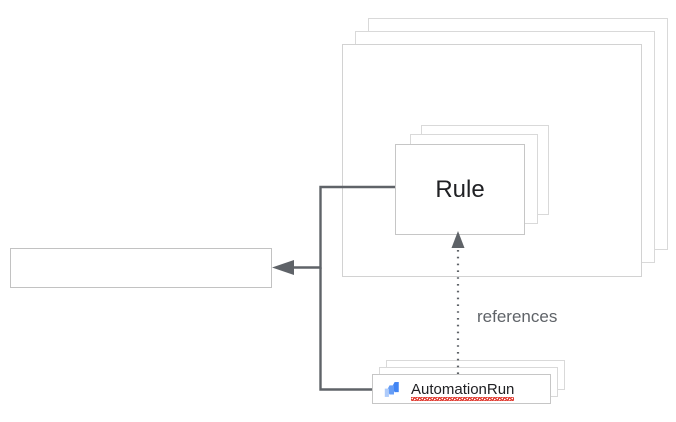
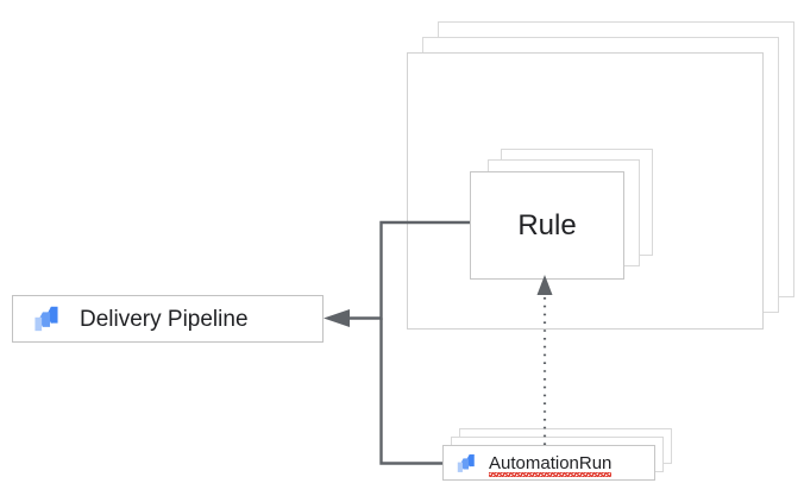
  Rule
+ Delivery Pipeline
  AutomationRun
- references
